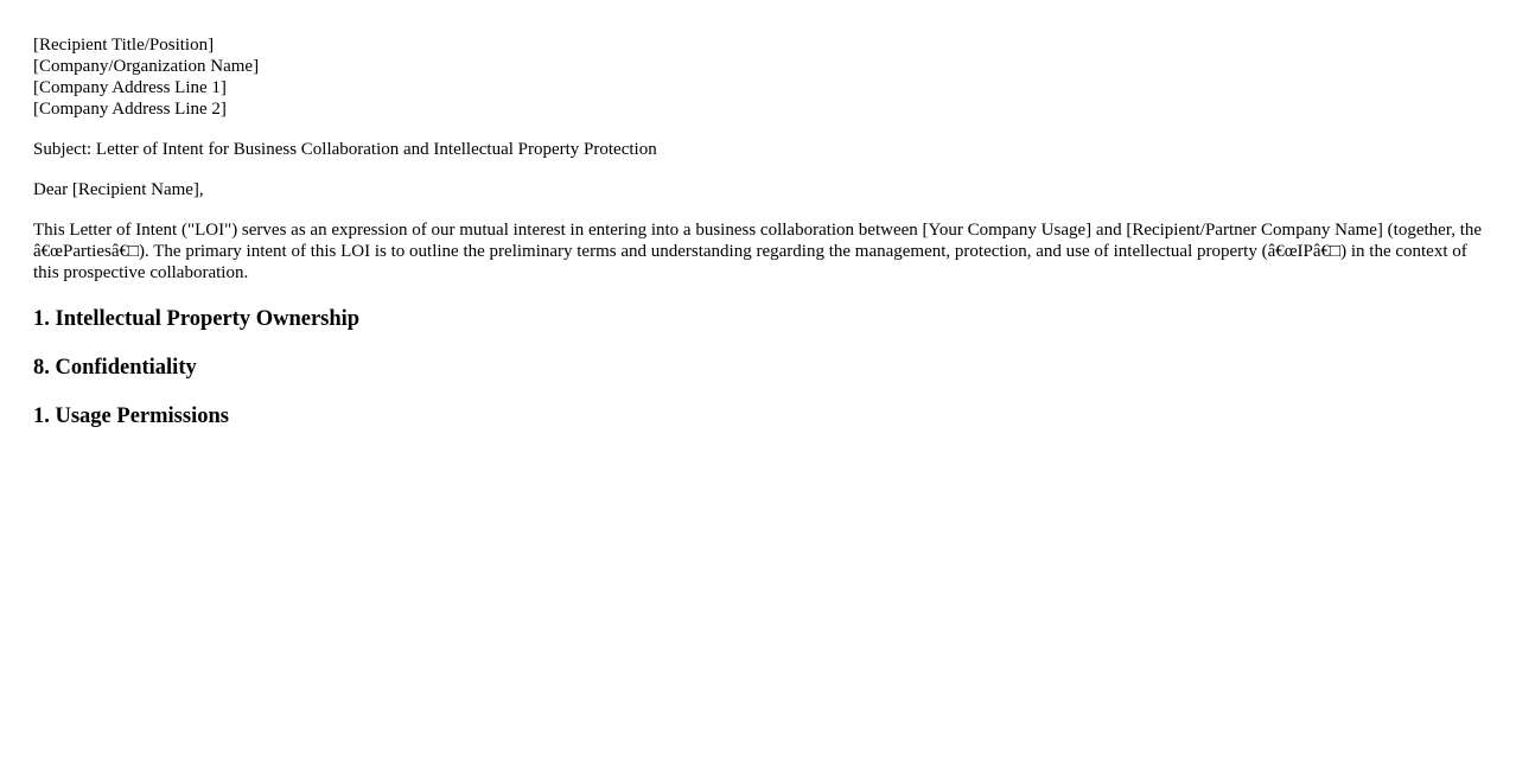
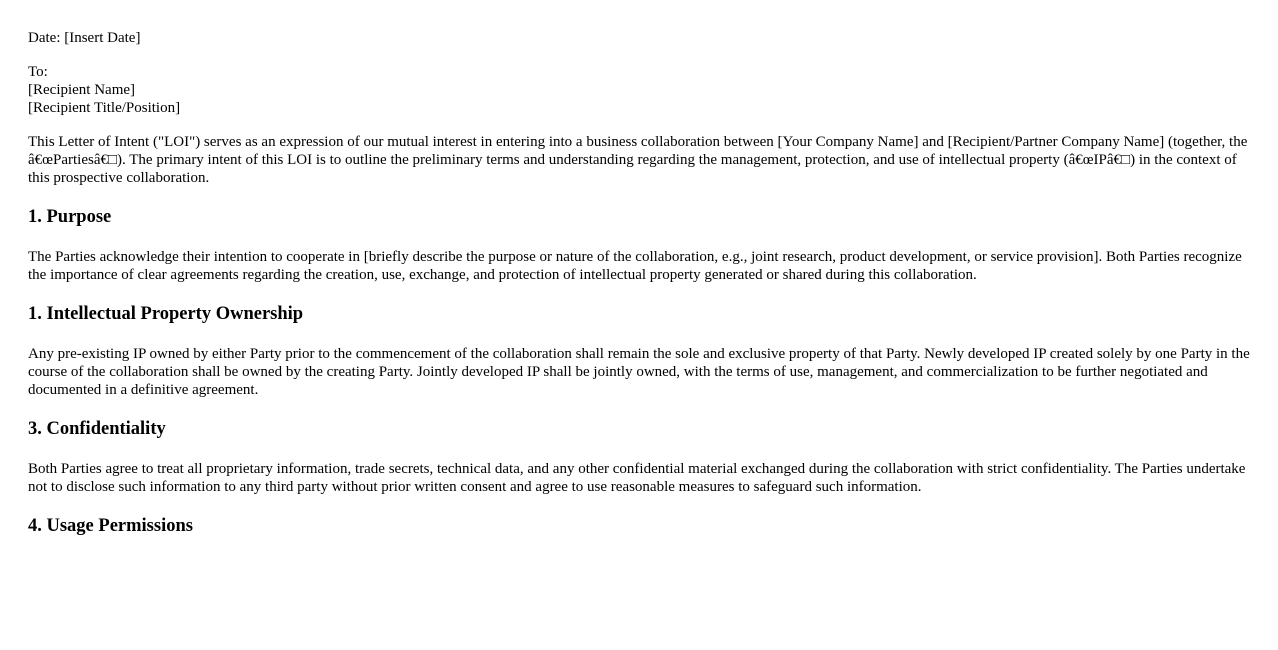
+ Date: [Insert Date]
+ To:
+ [Recipient Name]
  [Recipient Title/Position]
- [Company/Organization Name]
- [Company Address Line 1]
- [Company Address Line 2]
- Subject: Letter of Intent for Business Collaboration and Intellectual Property Protection
- Dear [Recipient Name],
- This Letter of Intent ("LOI") serves as an expression of our mutual interest in entering into a business collaboration between [Your Company Usage] and [Recipient/Partner Company Name] (together, the â€œPartiesâ€□). The primary intent of this LOI is to outline the preliminary terms and understanding regarding the management, protection, and use of intellectual property (â€œIPâ€□) in the context of this prospective collaboration.
+ This Letter of Intent ("LOI") serves as an expression of our mutual interest in entering into a business collaboration between [Your Company Name] and [Recipient/Partner Company Name] (together, the â€œPartiesâ€□). The primary intent of this LOI is to outline the preliminary terms and understanding regarding the management, protection, and use of intellectual property (â€œIPâ€□) in the context of this prospective collaboration.
+ 1. Purpose
+ The Parties acknowledge their intention to cooperate in [briefly describe the purpose or nature of the collaboration, e.g., joint research, product development, or service provision]. Both Parties recognize the importance of clear agreements regarding the creation, use, exchange, and protection of intellectual property generated or shared during this collaboration.
  1. Intellectual Property Ownership
+ Any pre-existing IP owned by either Party prior to the commencement of the collaboration shall remain the sole and exclusive property of that Party. Newly developed IP created solely by one Party in the course of the collaboration shall be owned by the creating Party. Jointly developed IP shall be jointly owned, with the terms of use, management, and commercialization to be further negotiated and documented in a definitive agreement.
- 8. Confidentiality
+ 3. Confidentiality
+ Both Parties agree to treat all proprietary information, trade secrets, technical data, and any other confidential material exchanged during the collaboration with strict confidentiality. The Parties undertake not to disclose such information to any third party without prior written consent and agree to use reasonable measures to safeguard such information.
- 1. Usage Permissions
+ 4. Usage Permissions
